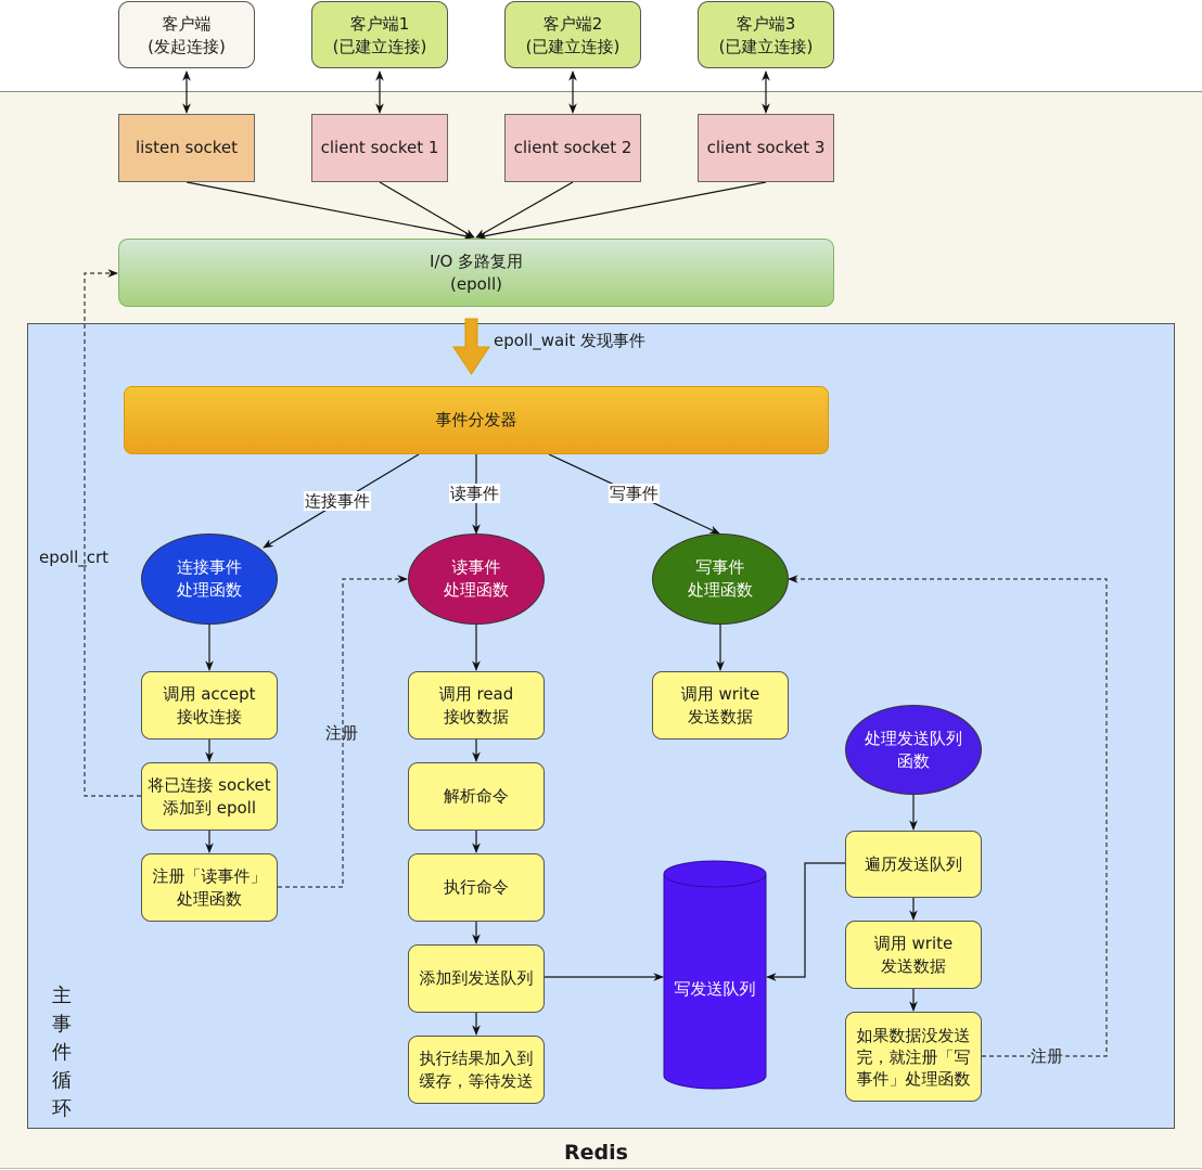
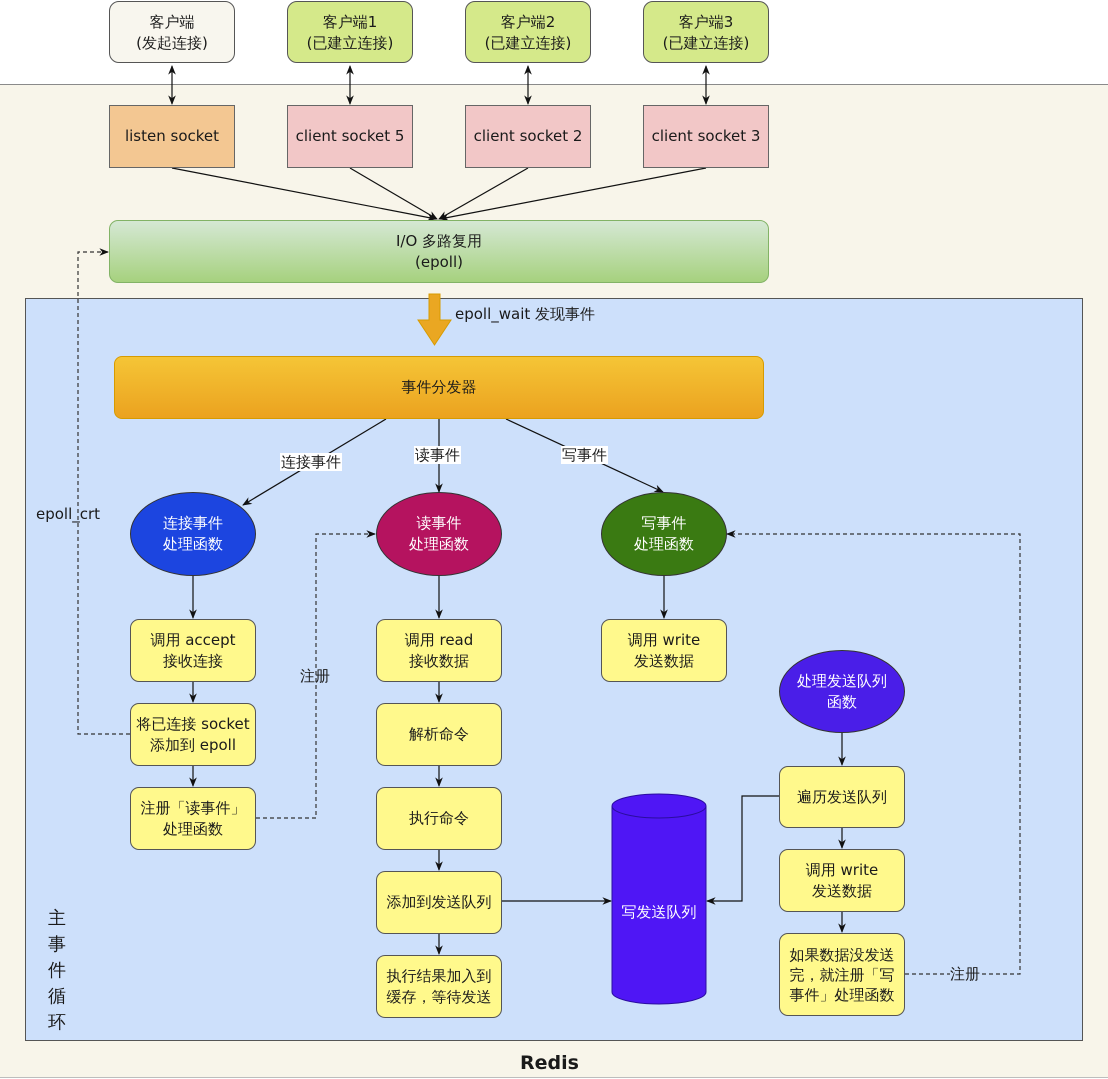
  客户端
  (发起连接)
  客户端1
  (已建立连接)
  客户端2
  (已建立连接)
  客户端3
  (已建立连接)
  listen socket
- client socket 1
+ client socket 5
  client socket 2
  client socket 3
  I/O 多路复用
  (epoll)
  epoll_wait 发现事件
  事件分发器
  连接事件
  读事件
  写事件
  epoll_crt
  注册
  注册
  连接事件
  处理函数
  读事件
  处理函数
  写事件
  处理函数
  处理发送队列
  函数
  调用 accept
  接收连接
  将已连接 socket
  添加到 epoll
  注册「读事件」
  处理函数
  调用 read
  接收数据
  解析命令
  执行命令
  添加到发送队列
  执行结果加入到
  缓存，等待发送
  调用 write
  发送数据
  遍历发送队列
  调用 write
  发送数据
  如果数据没发送
  完，就注册「写
  事件」处理函数
  写发送队列
  主
  事
  件
  循
  环
  Redis
